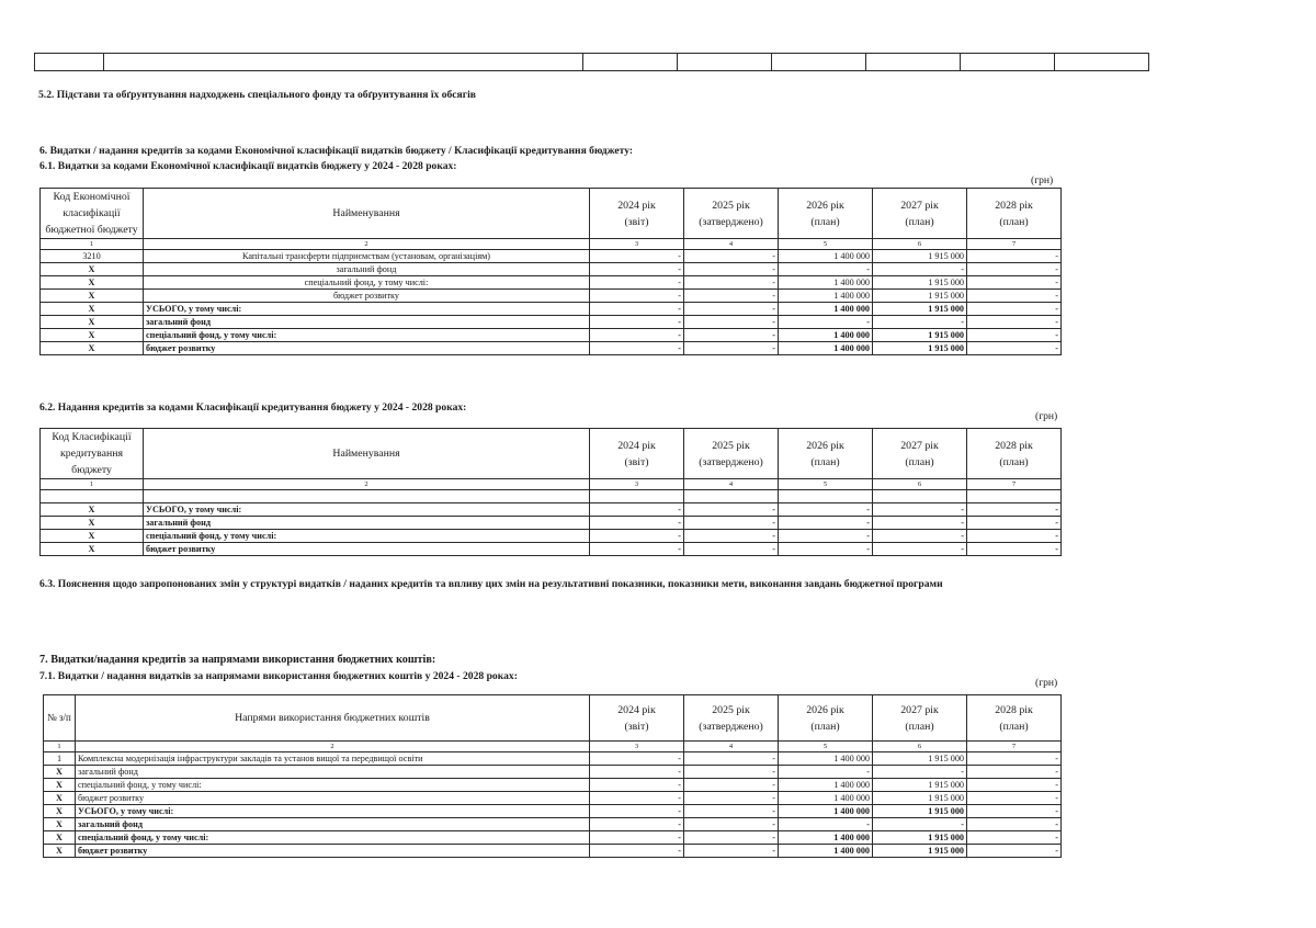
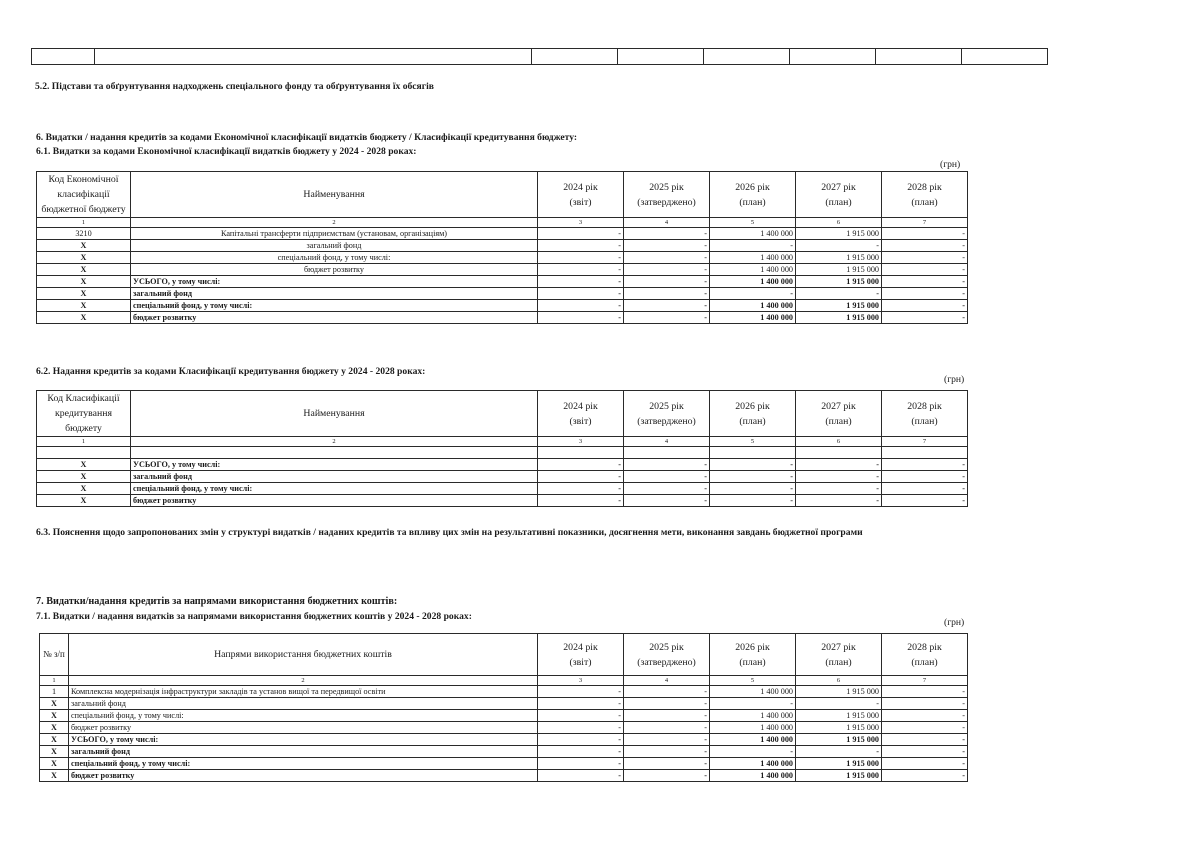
  5.2. Підстави та обґрунтування надходжень спеціального фонду та обґрунтування їх обсягів
  6. Видатки / надання кредитів за кодами Економічної класифікації видатків бюджету / Класифікації кредитування бюджету:
  6.1. Видатки за кодами Економічної класифікації видатків бюджету у 2024 - 2028 роках:
  (грн)
  Код Економічної класифікації бюджетної бюджету	Найменування	2024 рік(звіт)	2025 рік(затверджено)	2026 рік(план)	2027 рік(план)	2028 рік(план)
  3210	Капітальні трансферти підприємствам (установам, організаціям)	-	-	1 400 000	1 915 000	-
  X	загальний фонд	-	-	-	-	-
  X	спеціальний фонд, у тому числі:	-	-	1 400 000	1 915 000	-
  X	бюджет розвитку	-	-	1 400 000	1 915 000	-
  X	УСЬОГО, у тому числі:	-	-	1 400 000	1 915 000	-
  X	загальний фонд	-	-	-	-	-
  X	спеціальний фонд, у тому числі:	-	-	1 400 000	1 915 000	-
  X	бюджет розвитку	-	-	1 400 000	1 915 000	-
  6.2. Надання кредитів за кодами Класифікації кредитування бюджету у 2024 - 2028 роках:
  (грн)
  Код Класифікації кредитування бюджету	Найменування	2024 рік(звіт)	2025 рік(затверджено)	2026 рік(план)	2027 рік(план)	2028 рік(план)
  X	УСЬОГО, у тому числі:	-	-	-	-	-
  X	загальний фонд	-	-	-	-	-
  X	спеціальний фонд, у тому числі:	-	-	-	-	-
  X	бюджет розвитку	-	-	-	-	-
- 6.3. Пояснення щодо запропонованих змін у структурі видатків / наданих кредитів та впливу цих змін на результативні показники, показники мети, виконання завдань бюджетної програми
+ 6.3. Пояснення щодо запропонованих змін у структурі видатків / наданих кредитів та впливу цих змін на результативні показники, досягнення мети, виконання завдань бюджетної програми
  7. Видатки/надання кредитів за напрямами використання бюджетних коштів:
  7.1. Видатки / надання видатків за напрямами використання бюджетних коштів у 2024 - 2028 роках:
  (грн)
  № з/п	Напрями використання бюджетних коштів	2024 рік(звіт)	2025 рік(затверджено)	2026 рік(план)	2027 рік(план)	2028 рік(план)
  1	Комплексна модернізація інфраструктури закладів та установ вищої та передвищої освіти	-	-	1 400 000	1 915 000	-
  X	загальний фонд	-	-	-	-	-
  X	спеціальний фонд, у тому числі:	-	-	1 400 000	1 915 000	-
  X	бюджет розвитку	-	-	1 400 000	1 915 000	-
  X	УСЬОГО, у тому числі:	-	-	1 400 000	1 915 000	-
  X	загальний фонд	-	-	-	-	-
  X	спеціальний фонд, у тому числі:	-	-	1 400 000	1 915 000	-
  X	бюджет розвитку	-	-	1 400 000	1 915 000	-
